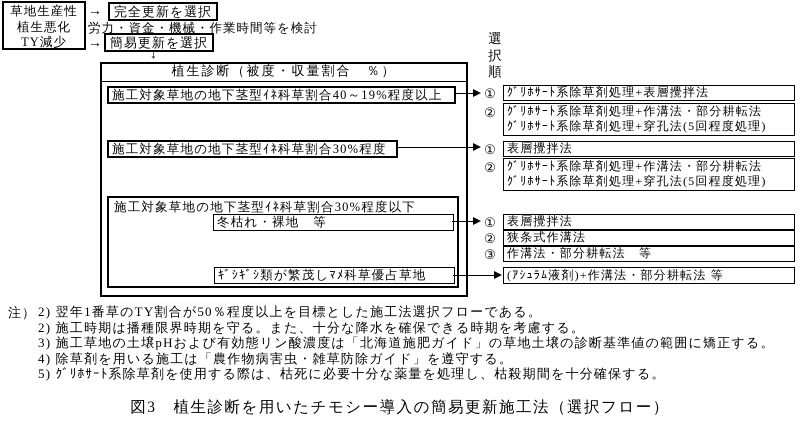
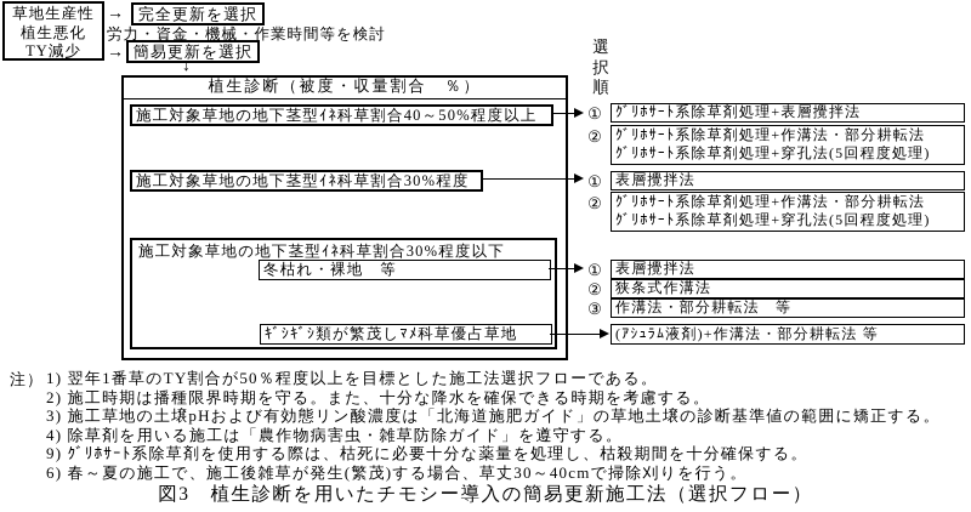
  草地生産性
  植生悪化
  TY減少
  →
  完全更新を選択
  労力・資金・機械・作業時間等を検討
  →
  簡易更新を選択
  ↓
  植生診断（被度・収量割合 ％）
- 施工対象草地の地下茎型ｲﾈ科草割合40～19%程度以上
+ 施工対象草地の地下茎型ｲﾈ科草割合40～50%程度以上
  施工対象草地の地下茎型ｲﾈ科草割合30%程度
  施工対象草地の地下茎型ｲﾈ科草割合30%程度以下
  冬枯れ・裸地 等
  ｷﾞｼｷﾞｼ類が繁茂しﾏﾒ科草優占草地
  選
  択
  順
  ①
  ｸﾞﾘﾎｻｰﾄ系除草剤処理+表層攪拌法
  ②
  ｸﾞﾘﾎｻｰﾄ系除草剤処理+作溝法・部分耕転法
  ｸﾞﾘﾎｻｰﾄ系除草剤処理+穿孔法(5回程度処理)
  ①
  表層攪拌法
  ②
  ｸﾞﾘﾎｻｰﾄ系除草剤処理+作溝法・部分耕転法
  ｸﾞﾘﾎｻｰﾄ系除草剤処理+穿孔法(5回程度処理)
  ①
  表層攪拌法
  ②
  狭条式作溝法
  ③
  作溝法・部分耕転法 等
  (ｱｼｭﾗﾑ液剤)+作溝法・部分耕転法 等
  注）
- 2) 翌年1番草のTY割合が50％程度以上を目標とした施工法選択フローである。
+ 1) 翌年1番草のTY割合が50％程度以上を目標とした施工法選択フローである。
  2) 施工時期は播種限界時期を守る。また、十分な降水を確保できる時期を考慮する。
  3) 施工草地の土壌pHおよび有効態リン酸濃度は「北海道施肥ガイド」の草地土壌の診断基準値の範囲に矯正する。
  4) 除草剤を用いる施工は「農作物病害虫・雑草防除ガイド」を遵守する。
- 5) ｸﾞﾘﾎｻｰﾄ系除草剤を使用する際は、枯死に必要十分な薬量を処理し、枯殺期間を十分確保する。
+ 9) ｸﾞﾘﾎｻｰﾄ系除草剤を使用する際は、枯死に必要十分な薬量を処理し、枯殺期間を十分確保する。
+ 6) 春～夏の施工で、施工後雑草が発生(繁茂)する場合、草丈30～40cmで掃除刈りを行う。
  図3 植生診断を用いたチモシー導入の簡易更新施工法（選択フロー）
